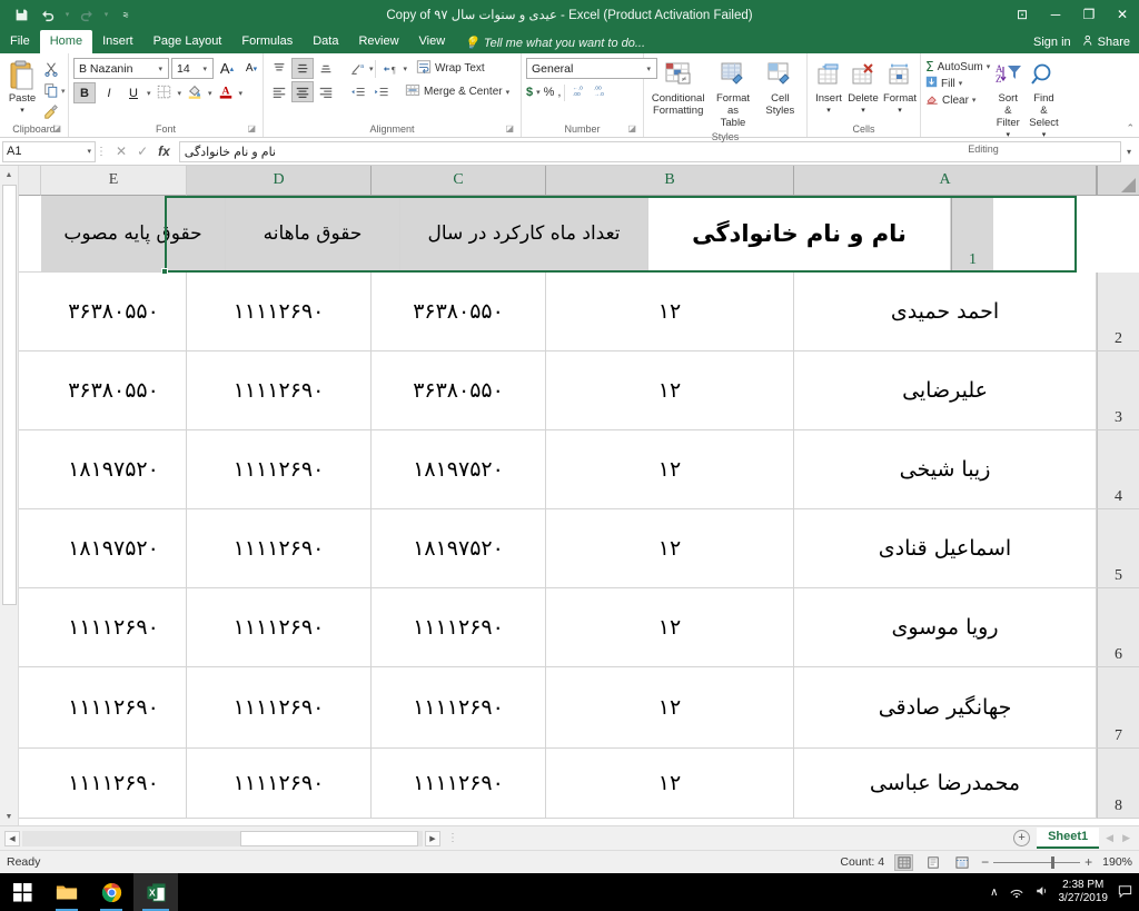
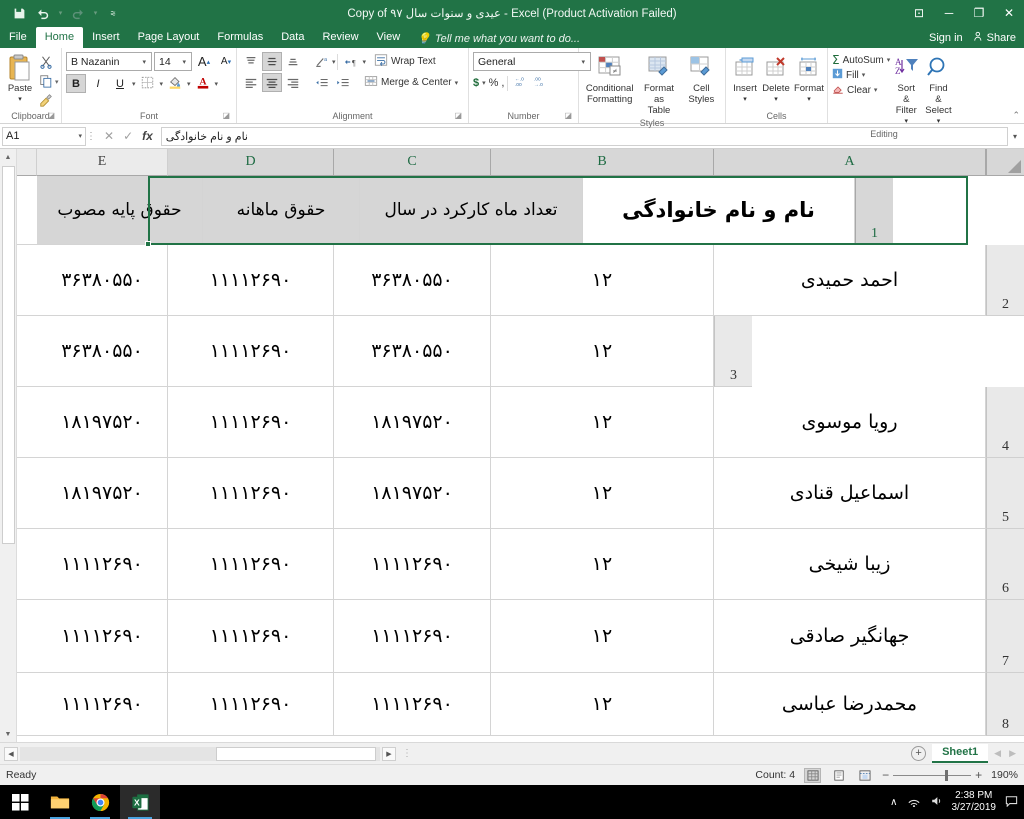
  ⩬
  Copy of عیدی و سنوات سال ۹۷ - Excel (Product Activation Failed)
  ⊡
  ─
  ❐
  ✕
  File
  Home
  Insert
  Page Layout
  Formulas
  Data
  Review
  View
  💡
  Tell me what you want to do...
  Sign in
  Share
  Paste
  Clipboard
  ◪
  B Nazanin
  14
  A
  A
  B
  I
  U
  A
  Font
  ◪
  ¶
  Wrap Text
  Merge & Center
  Alignment
  ◪
  General
  $
  %
  ,
  Number
  ◪
  ≠
  Conditional
  Formatting
  Format as
  Table
  Cell
  Styles
  Styles
  Insert
  Delete
  Format
  Cells
  Σ
  AutoSum
  Fill
  Clear
  A
  Z
  Sort &
  Filter
  Find &
  Select
  Editing
  ⌃
  A1
  ⋮
  ✕
  ✓
  fx
  نام و نام خانوادگی
  ▾
  E
  D
  C
  B
  A
  حقوق پایه مصوب
  حقوق ماهانه
  تعداد ماه کارکرد در سال
  نام و نام خانوادگی
  1
  ۳۶۳۸۰۵۵۰
  ۱۱۱۱۲۶۹۰
  ۳۶۳۸۰۵۵۰
  ۱۲
  احمد حمیدی
  2
  ۳۶۳۸۰۵۵۰
  ۱۱۱۱۲۶۹۰
  ۳۶۳۸۰۵۵۰
  ۱۲
- علیرضایی
  3
  ۱۸۱۹۷۵۲۰
  ۱۱۱۱۲۶۹۰
  ۱۸۱۹۷۵۲۰
  ۱۲
- زیبا شیخی
+ رویا موسوی
  4
  ۱۸۱۹۷۵۲۰
  ۱۱۱۱۲۶۹۰
  ۱۸۱۹۷۵۲۰
  ۱۲
  اسماعیل قنادی
  5
  ۱۱۱۱۲۶۹۰
  ۱۱۱۱۲۶۹۰
  ۱۱۱۱۲۶۹۰
  ۱۲
- رویا موسوی
+ زیبا شیخی
  6
  ۱۱۱۱۲۶۹۰
  ۱۱۱۱۲۶۹۰
  ۱۱۱۱۲۶۹۰
  ۱۲
  جهانگیر صادقی
  7
  ۱۱۱۱۲۶۹۰
  ۱۱۱۱۲۶۹۰
  ۱۱۱۱۲۶۹۰
  ۱۲
  محمدرضا عباسی
  8
  ⋮
  +
  Sheet1
  ◀
  ▶
  Ready
  Count: 4
  −
  +
  190%
  X
  ∧
  2:38 PM
  3/27/2019
